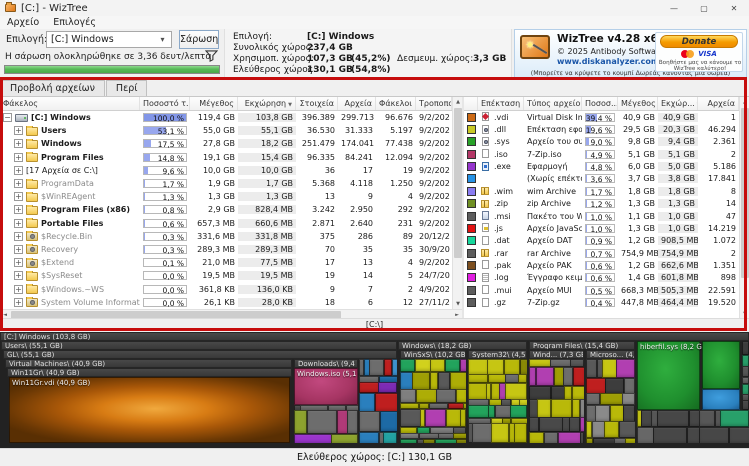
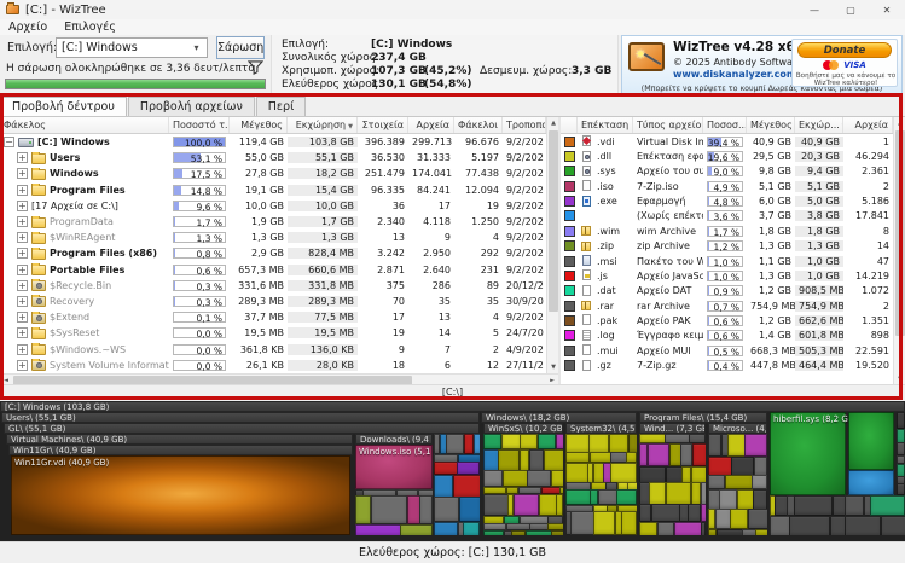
  [C:] - WizTree
  —
  ▢
  ✕
  Αρχείο
  Επιλογές
  Επιλογή
  [C:] Windows
  ▾
  Σάρωση
  Η σάρωση ολοκληρώθηκε σε 3,36 δευτ/λεπτα
  Επιλογή:
  [C:] Windows
  Συνολικός χώρος:
  237,4 GB
  Χρησιμοπ. χώρος:
  107,3 GB
  (45,2%)
  Δεσμευμ. χώρος:
  3,3 GB
  Ελεύθερος χώρος:
  130,1 GB
  (54,8%)
  ✷
  WizTree v4.28 x
  © 2025 Antibody Softwa
  www.diskanalyzer.co
  Donate
  VISA
+ Προβολή δέντρου
  Προβολή αρχείων
  Περί
  Φάκελος
  Ποσοστό τ..
  Μέγεθος
  Εκχώρηση
  Στοιχεία
  Αρχεία
  Φάκελοι
  Τροποπο
  −
  [C:] Windows
  100,0 %
  119,4 GB
  103,8 GB
  396.389
  299.713
  96.676
  9/2/202
  +
  Users
  53,1 %
  55,0 GB
  55,1 GB
  36.530
  31.333
  5.197
  9/2/202
  +
  Windows
  17,5 %
  27,8 GB
  18,2 GB
  251.479
  174.041
  77.438
  9/2/202
  +
  Program Files
  14,8 %
  19,1 GB
  15,4 GB
  96.335
  84.241
  12.094
  9/2/202
  +
  [17 Αρχεία σε C:\]
  9,6 %
  10,0 GB
  10,0 GB
  36
  17
  19
  9/2/202
  +
  ProgramData
  1,7 %
  1,9 GB
  1,7 GB
- 5.368
+ 2.340
  4.118
  1.250
  9/2/202
  +
  $WinREAgent
  1,3 %
  1,3 GB
  1,3 GB
  13
  9
  4
  9/2/202
  +
  Program Files (x86)
  0,8 %
  2,9 GB
  828,4 MB
  3.242
  2.950
  292
  9/2/202
  +
  Portable Files
  0,6 %
  657,3 MB
  660,6 MB
  2.871
  2.640
  231
  9/2/202
  +
  $Recycle.Bin
  0,3 %
  331,6 MB
  331,8 MB
  375
  286
  89
  20/12/2
  +
  Recovery
  0,3 %
  289,3 MB
  289,3 MB
  70
  35
  35
  30/9/20
  +
  $Extend
  0,1 %
- 21,0 MB
+ 37,7 MB
  77,5 MB
  17
  13
  4
  9/2/202
  +
  $SysReset
  0,0 %
  19,5 MB
  19,5 MB
  19
  14
  5
  24/7/20
  +
  $Windows.~WS
  0,0 %
  361,8 KB
  136,0 KB
  9
  7
  2
  4/9/202
  +
  System Volume Informat
  0,0 %
  26,1 KB
  28,0 KB
  18
  6
  12
  27/11/2
  Επέκταση
  Τύπος αρχείο
  Ποσοσ...
  Μέγεθος
  Εκχώρ...
  Αρχεία
  .vdi
  Virtual Disk Im
  39,4 %
  40,9 GB
  40,9 GB
  1
  .dll
  Επέκταση εφα
  19,6 %
  29,5 GB
  20,3 GB
  46.294
  .sys
  Αρχείο του συ
  9,0 %
  9,8 GB
  9,4 GB
  2.361
  .iso
  7-Zip.iso
  4,9 %
  5,1 GB
  5,1 GB
  2
  .exe
  Εφαρμογή
  4,8 %
  6,0 GB
  5,0 GB
  5.186
  (Χωρίς επέκτ
  3,6 %
  3,7 GB
  3,8 GB
  17.841
  .wim
  wim Archive
  1,7 %
  1,8 GB
  1,8 GB
  8
  .zip
  zip Archive
  1,2 %
  1,3 GB
  1,3 GB
  14
  .msi
  Πακέτο του W
  1,0 %
  1,1 GB
  1,0 GB
  47
  .js
  Αρχείο JavaSc
  1,0 %
  1,3 GB
  1,0 GB
  14.219
  .dat
  Αρχείο DAT
  0,9 %
  1,2 GB
  908,5 MB
  1.072
  .rar
  rar Archive
  0,7 %
  754,9 MB
  754,9 MB
  2
  .pak
  Αρχείο PAK
  0,6 %
  1,2 GB
  662,6 MB
  1.351
  .log
  Έγγραφο κειμ
  0,6 %
  1,4 GB
  601,8 MB
  898
  .mui
  Αρχείο MUI
  0,5 %
  668,3 MB
  505,3 MB
  22.591
  .gz
  7-Zip.gz
  0,4 %
  447,8 MB
  464,4 MB
  19.520
  [C:\]
  [C:] Windows (103,8 GB)
  Users\ (55,1 GB)
  GL\ (55,1 GB)
  Virtual Machines\ (40,9 GB)
  Win11Gr\ (40,9 GB)
  Downloads\ (9,4
  Windows\ (18,2 GB)
  WinSxS\ (10,2 GB
  System32\ (4,5
  Program Files\ (15,4 GB)
  Wind... (7,3 GB
  Microso... (4,
  Win11Gr.vdi (40,9 GB)
  Windows.iso (5,1
  hiberfil.sys (8,2 G
  Ελεύθερος χώρος: [C:] 130,1 GB
